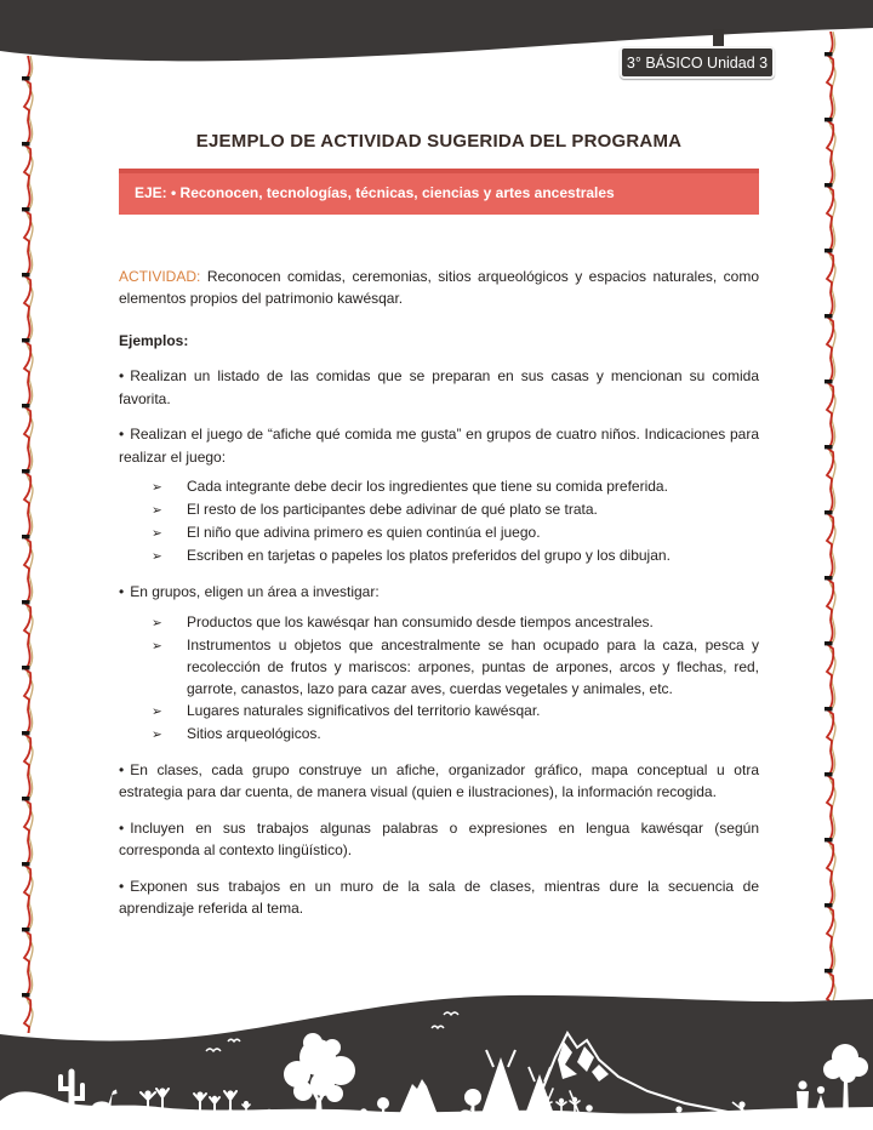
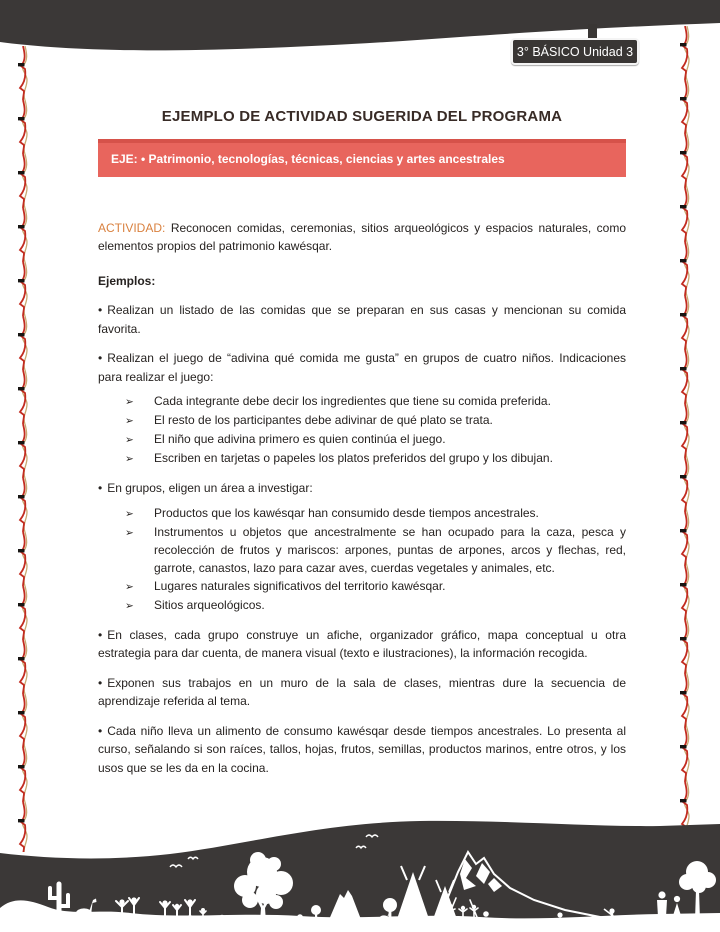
  3° BÁSICO Unidad 3
  EJEMPLO DE ACTIVIDAD SUGERIDA DEL PROGRAMA
- EJE: • Reconocen, tecnologías, técnicas, ciencias y artes ancestrales
+ EJE: • Patrimonio, tecnologías, técnicas, ciencias y artes ancestrales
  ACTIVIDAD: Reconocen comidas, ceremonias, sitios arqueológicos y espacios naturales, como elementos propios del patrimonio kawésqar.
  Ejemplos:
  • Realizan un listado de las comidas que se preparan en sus casas y mencionan su comida favorita.
- • Realizan el juego de “afiche qué comida me gusta” en grupos de cuatro niños. Indicaciones para realizar el juego:
+ • Realizan el juego de “adivina qué comida me gusta” en grupos de cuatro niños. Indicaciones para realizar el juego:
  ➢
  Cada integrante debe decir los ingredientes que tiene su comida preferida.
  ➢
  El resto de los participantes debe adivinar de qué plato se trata.
  ➢
  El niño que adivina primero es quien continúa el juego.
  ➢
  Escriben en tarjetas o papeles los platos preferidos del grupo y los dibujan.
  • En grupos, eligen un área a investigar:
  ➢
  Productos que los kawésqar han consumido desde tiempos ancestrales.
  ➢
  Instrumentos u objetos que ancestralmente se han ocupado para la caza, pesca y recolección de frutos y mariscos: arpones, puntas de arpones, arcos y flechas, red, garrote, canastos, lazo para cazar aves, cuerdas vegetales y animales, etc.
  ➢
  Lugares naturales significativos del territorio kawésqar.
  ➢
  Sitios arqueológicos.
- • En clases, cada grupo construye un afiche, organizador gráfico, mapa conceptual u otra estrategia para dar cuenta, de manera visual (quien e ilustraciones), la información recogida.
+ • En clases, cada grupo construye un afiche, organizador gráfico, mapa conceptual u otra estrategia para dar cuenta, de manera visual (texto e ilustraciones), la información recogida.
- • Incluyen en sus trabajos algunas palabras o expresiones en lengua kawésqar (según corresponda al contexto lingüístico).
  • Exponen sus trabajos en un muro de la sala de clases, mientras dure la secuencia de aprendizaje referida al tema.
+ • Cada niño lleva un alimento de consumo kawésqar desde tiempos ancestrales. Lo presenta al curso, señalando si son raíces, tallos, hojas, frutos, semillas, productos marinos, entre otros, y los usos que se les da en la cocina.
